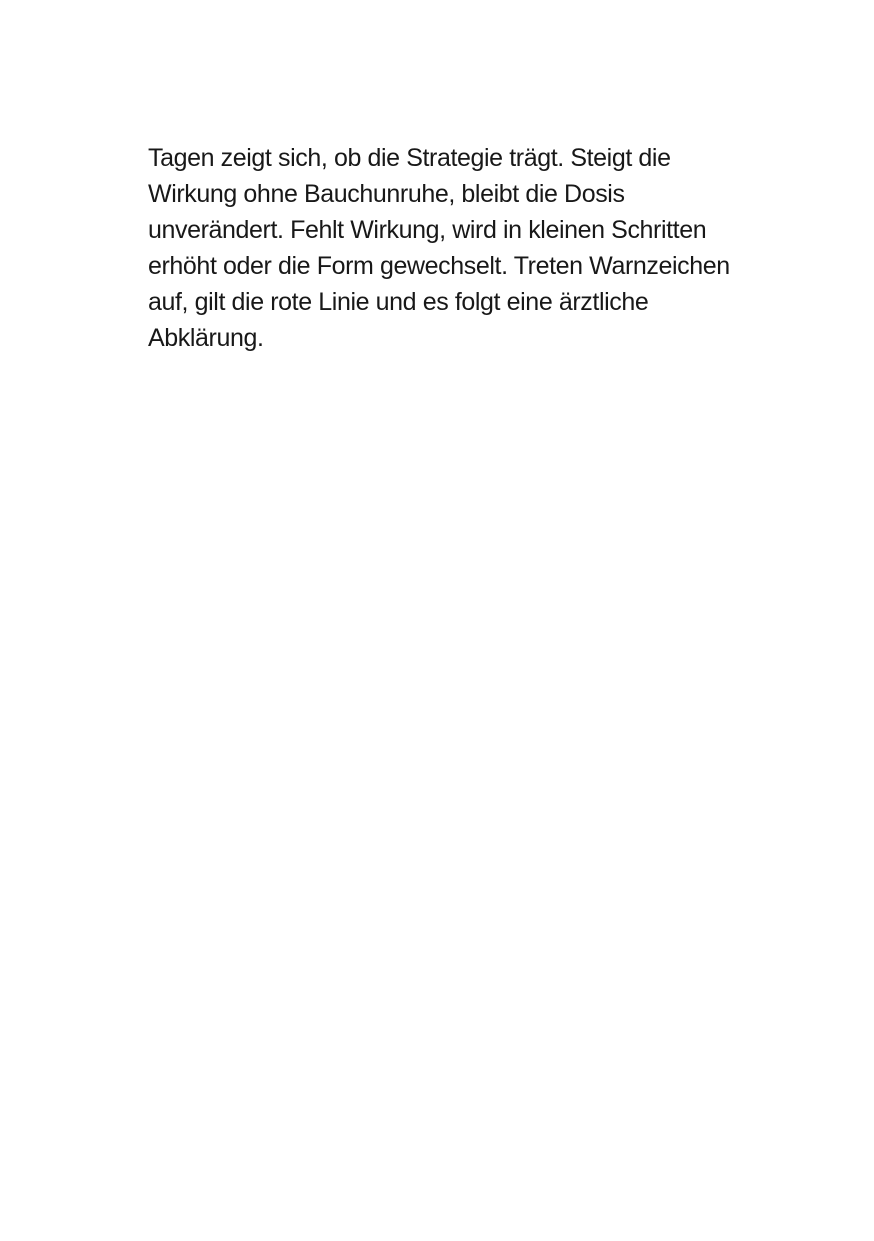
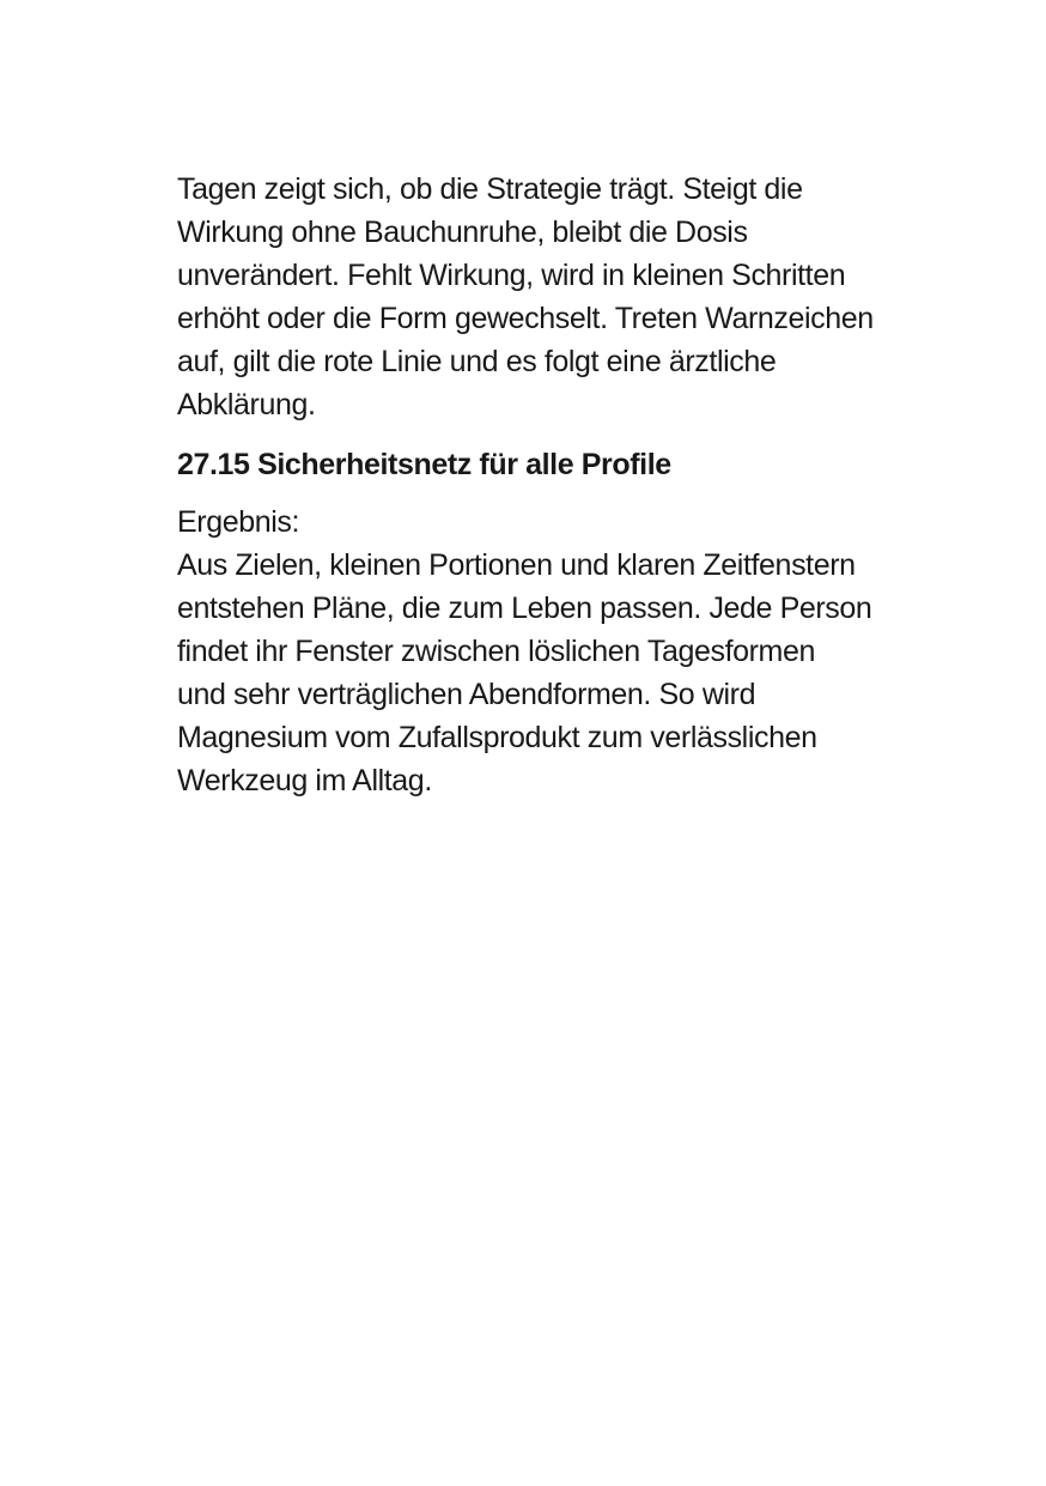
  Tagen zeigt sich, ob die Strategie trägt. Steigt die
  Wirkung ohne Bauchunruhe, bleibt die Dosis
  unverändert. Fehlt Wirkung, wird in kleinen Schritten
  erhöht oder die Form gewechselt. Treten Warnzeichen
  auf, gilt die rote Linie und es folgt eine ärztliche
  Abklärung.
+ 27.15 Sicherheitsnetz für alle Profile
+ Ergebnis:
+ Aus Zielen, kleinen Portionen und klaren Zeitfenstern
+ entstehen Pläne, die zum Leben passen. Jede Person
+ findet ihr Fenster zwischen löslichen Tagesformen
+ und sehr verträglichen Abendformen. So wird
+ Magnesium vom Zufallsprodukt zum verlässlichen
+ Werkzeug im Alltag.
